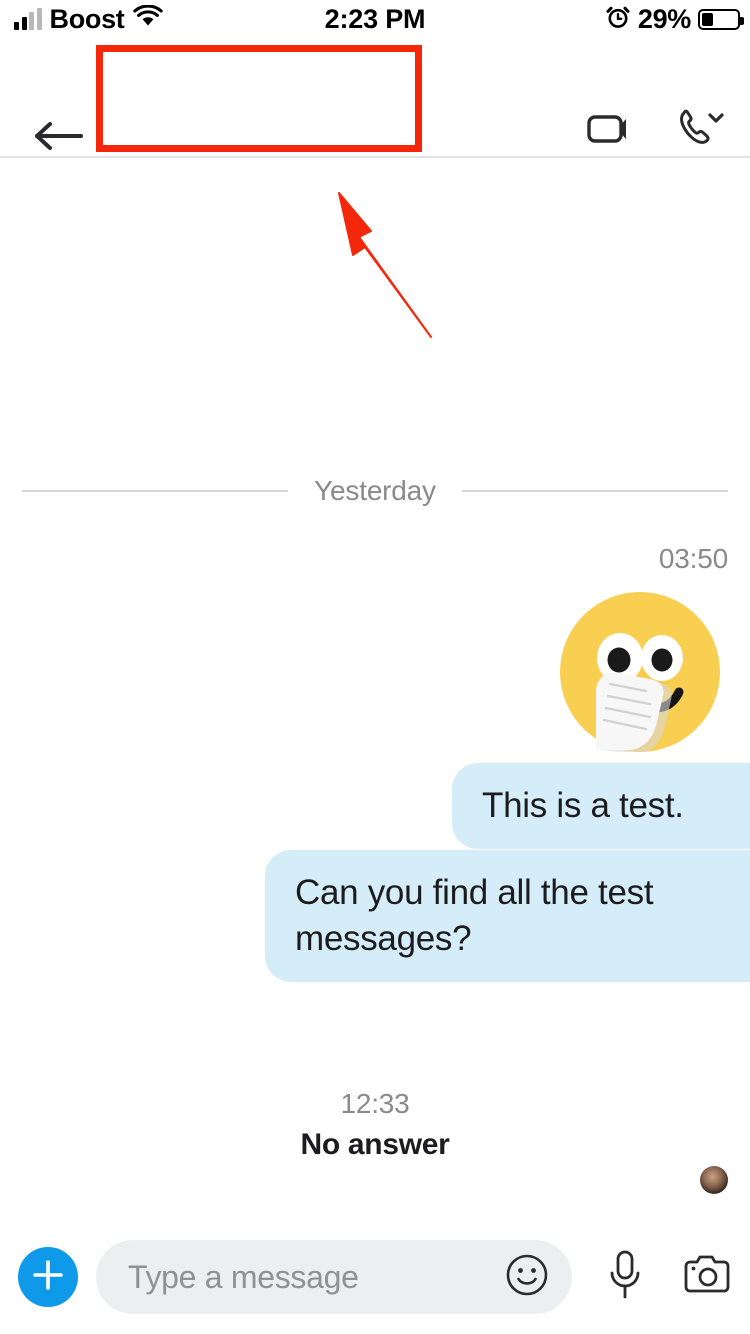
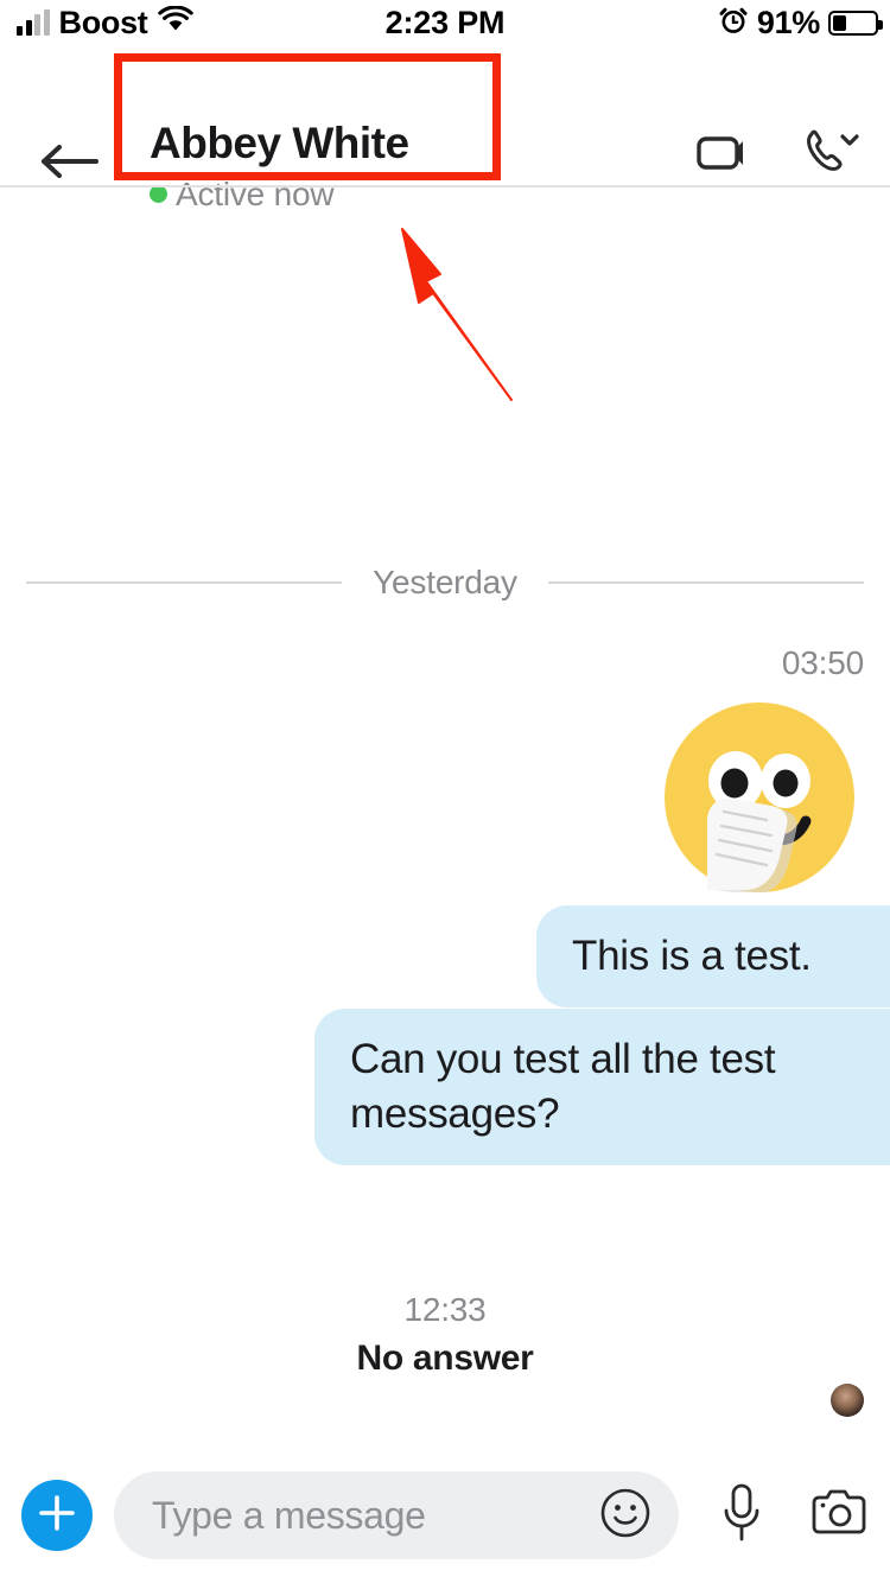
  Boost
  2:23 PM
- 29%
+ 91%
+ Abbey White
+ Active now
  Yesterday
  03:50
  This is a test.
- Can you find all the test messages?
+ Can you test all the test messages?
  12:33
  No answer
  Type a message
